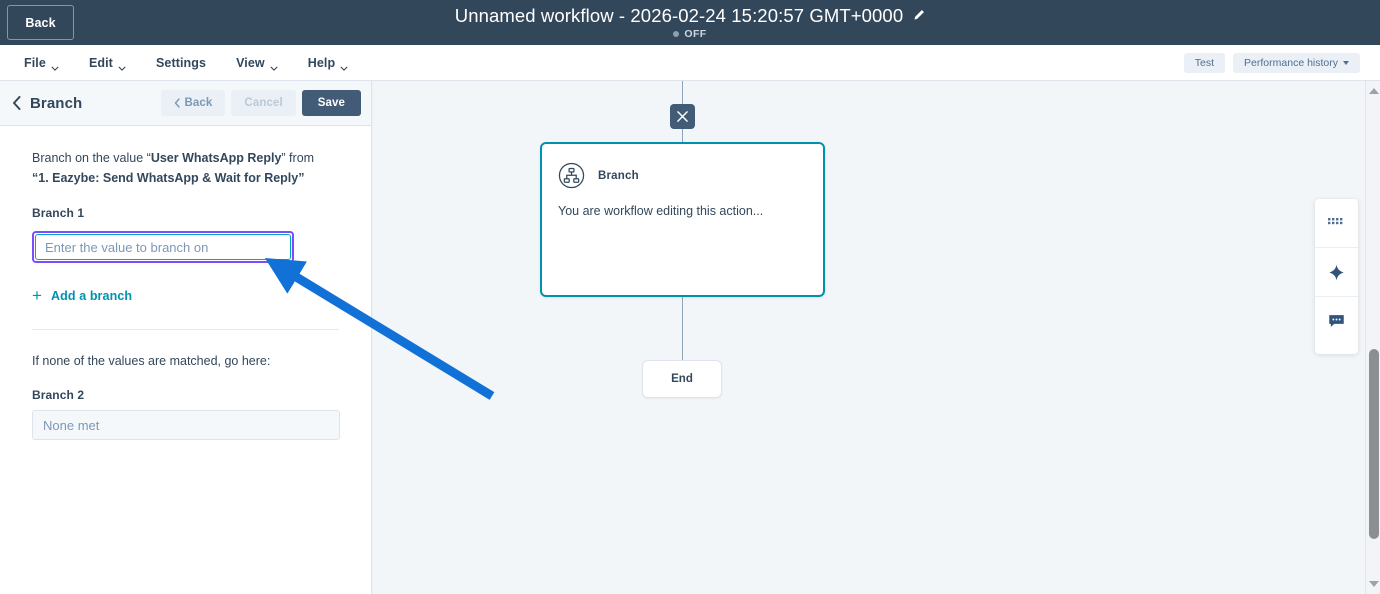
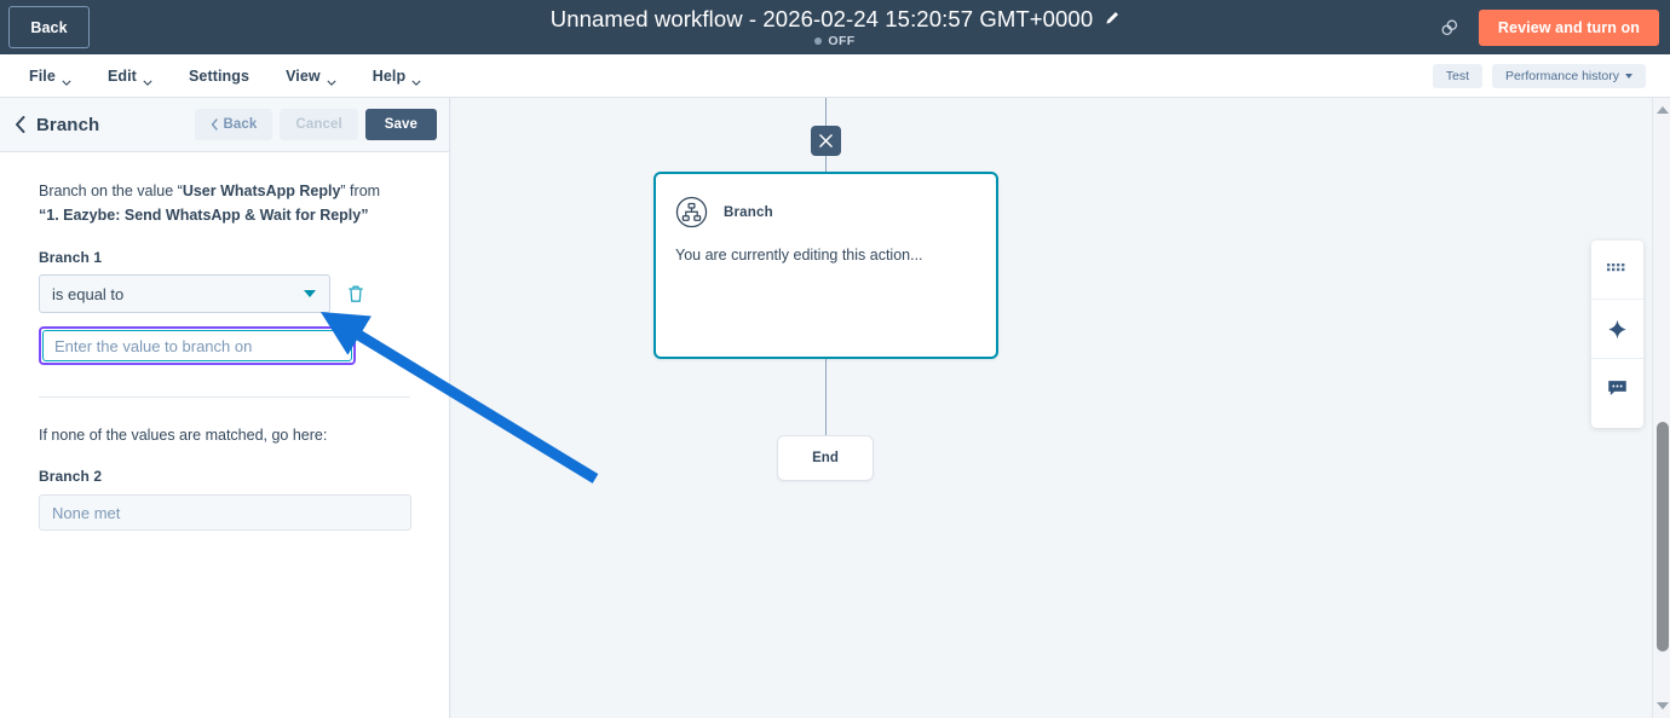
  Back
  Unnamed workflow - 2026-02-24 15:20:57 GMT+0000
  OFF
+ Review and turn on
  File
  Edit
  Settings
  View
  Help
  Test
  Performance history
  Branch
  Back
  Cancel
  Save
  Branch on the value “User WhatsApp Reply” from
  “1. Eazybe: Send WhatsApp & Wait for Reply”
  Branch 1
+ is equal to
  Enter the value to branch on
- +
- Add a branch
  If none of the values are matched, go here:
  Branch 2
  None met
  Branch
- You are workflow editing this action...
+ You are currently editing this action...
  End
